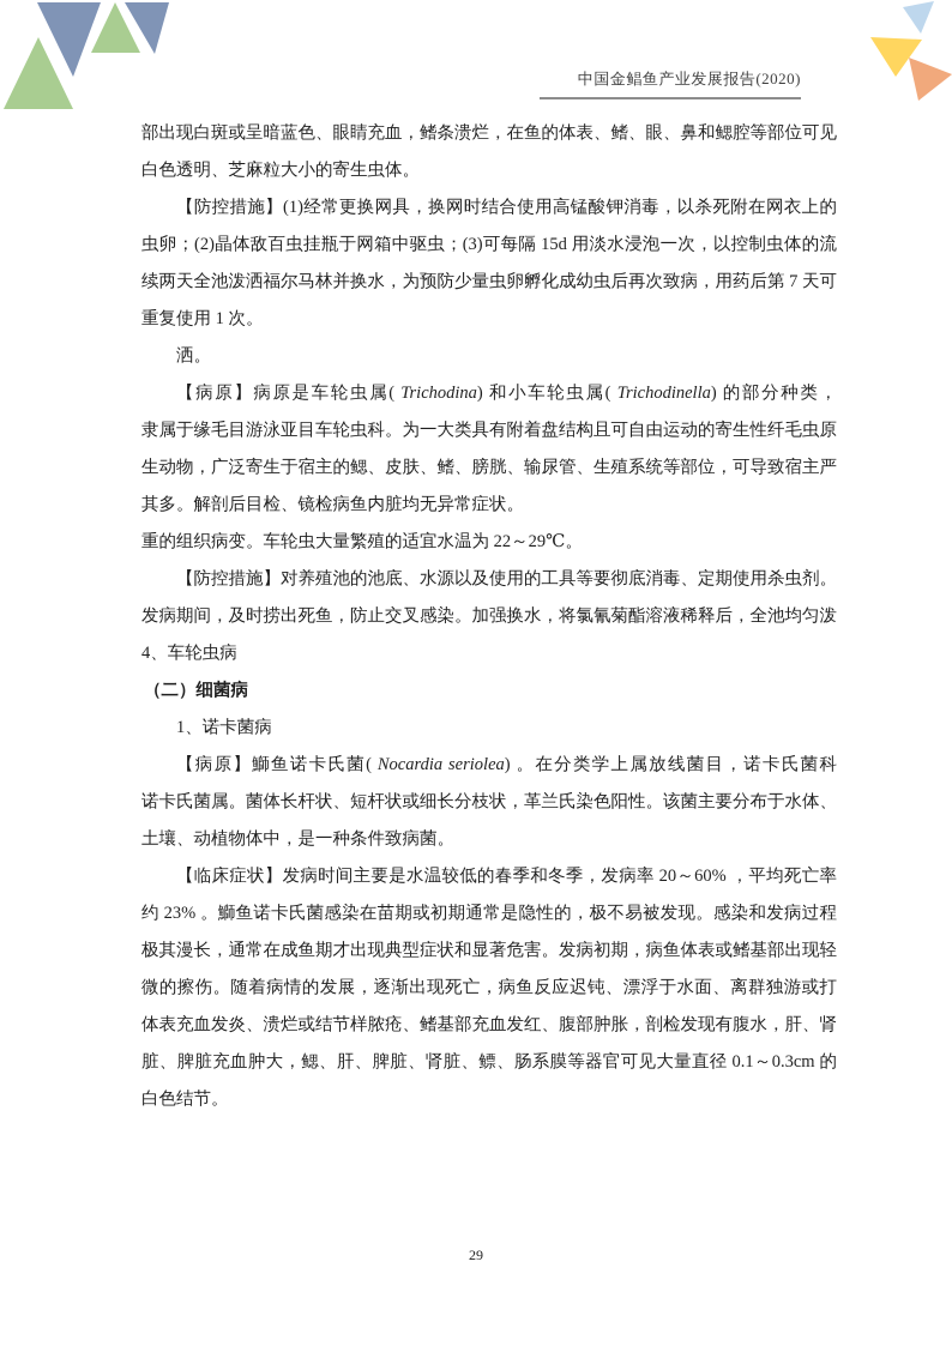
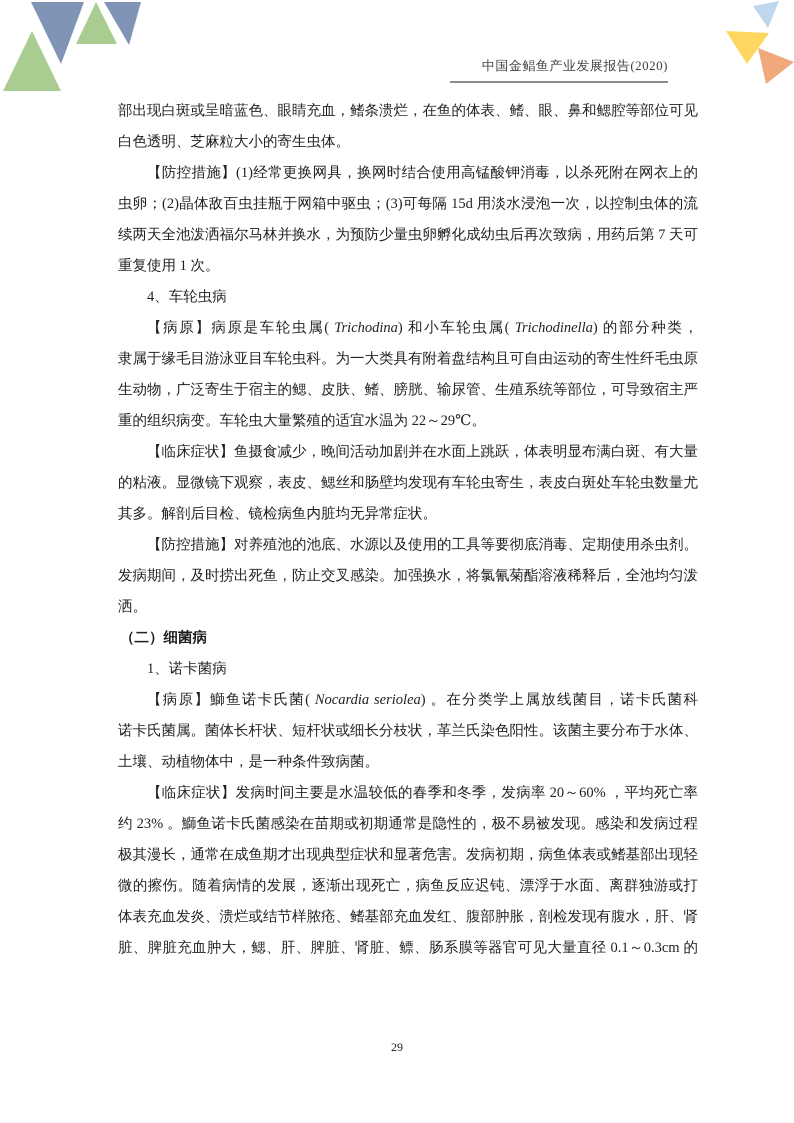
  中国金鲳鱼产业发展报告(2020)
  部出现白斑或呈暗蓝色、眼睛充血，鳍条溃烂，在鱼的体表、鳍、眼、鼻和鳃腔等部位可见
  白色透明、芝麻粒大小的寄生虫体。
  【防控措施】(1)经常更换网具，换网时结合使用高锰酸钾消毒，以杀死附在网衣上的
  虫卵；(2)晶体敌百虫挂瓶于网箱中驱虫；(3)可每隔 15d 用淡水浸泡一次，以控制虫体的流
  续两天全池泼洒福尔马林并换水，为预防少量虫卵孵化成幼虫后再次致病，用药后第 7 天可
  重复使用 1 次。
- 洒。
+ 4、车轮虫病
  【病原】病原是车轮虫属( Trichodina) 和小车轮虫属( Trichodinella) 的部分种类，
  隶属于缘毛目游泳亚目车轮虫科。为一大类具有附着盘结构且可自由运动的寄生性纤毛虫原
  生动物，广泛寄生于宿主的鳃、皮肤、鳍、膀胱、输尿管、生殖系统等部位，可导致宿主严
- 其多。解剖后目检、镜检病鱼内脏均无异常症状。
+ 重的组织病变。车轮虫大量繁殖的适宜水温为 22～29℃。
+ 【临床症状】鱼摄食减少，晚间活动加剧并在水面上跳跃，体表明显布满白斑、有大量
+ 的粘液。显微镜下观察，表皮、鳃丝和肠壁均发现有车轮虫寄生，表皮白斑处车轮虫数量尤
- 重的组织病变。车轮虫大量繁殖的适宜水温为 22～29℃。
+ 其多。解剖后目检、镜检病鱼内脏均无异常症状。
  【防控措施】对养殖池的池底、水源以及使用的工具等要彻底消毒、定期使用杀虫剂。
  发病期间，及时捞出死鱼，防止交叉感染。加强换水，将氯氰菊酯溶液稀释后，全池均匀泼
- 4、车轮虫病
+ 洒。
  （二）细菌病
  1、诺卡菌病
  【病原】鰤鱼诺卡氏菌( Nocardia seriolea) 。在分类学上属放线菌目，诺卡氏菌科
  诺卡氏菌属。菌体长杆状、短杆状或细长分枝状，革兰氏染色阳性。该菌主要分布于水体、
  土壤、动植物体中，是一种条件致病菌。
  【临床症状】发病时间主要是水温较低的春季和冬季，发病率 20～60% ，平均死亡率
  约 23% 。鰤鱼诺卡氏菌感染在苗期或初期通常是隐性的，极不易被发现。感染和发病过程
  极其漫长，通常在成鱼期才出现典型症状和显著危害。发病初期，病鱼体表或鳍基部出现轻
  微的擦伤。随着病情的发展，逐渐出现死亡，病鱼反应迟钝、漂浮于水面、离群独游或打
  体表充血发炎、溃烂或结节样脓疮、鳍基部充血发红、腹部肿胀，剖检发现有腹水，肝、肾
  脏、脾脏充血肿大，鳃、肝、脾脏、肾脏、鳔、肠系膜等器官可见大量直径 0.1～0.3cm 的
- 白色结节。
  29
